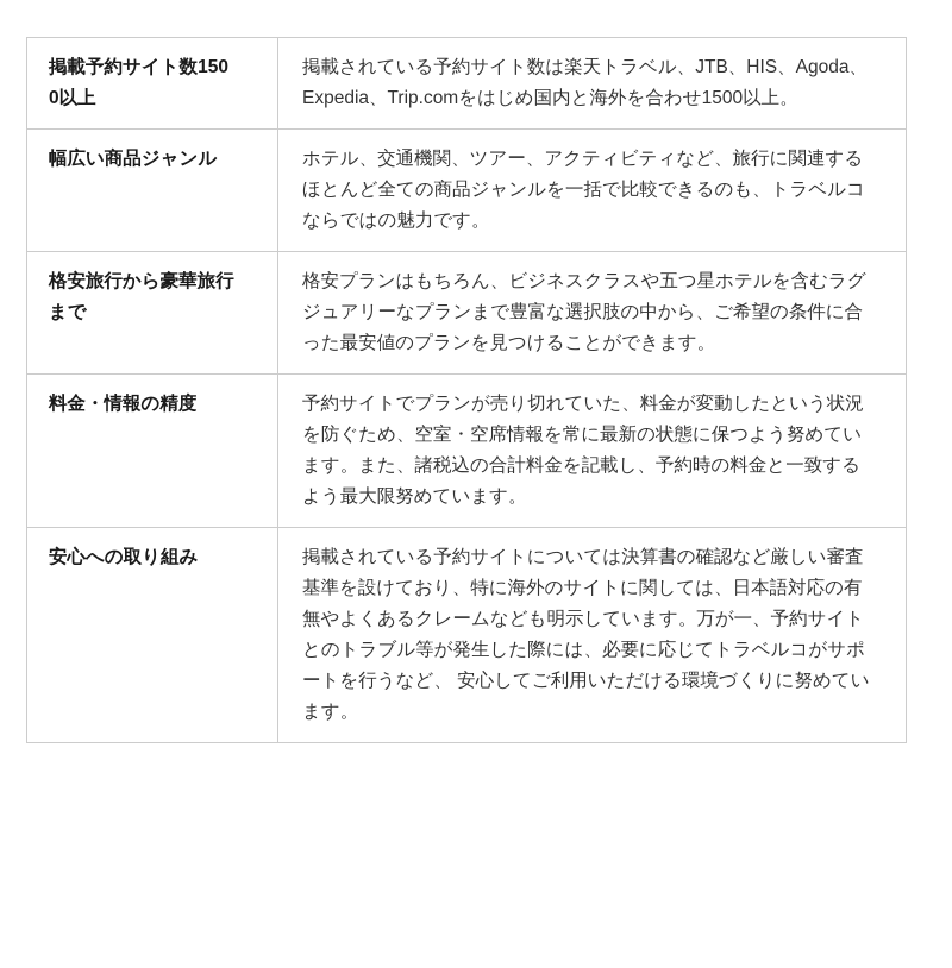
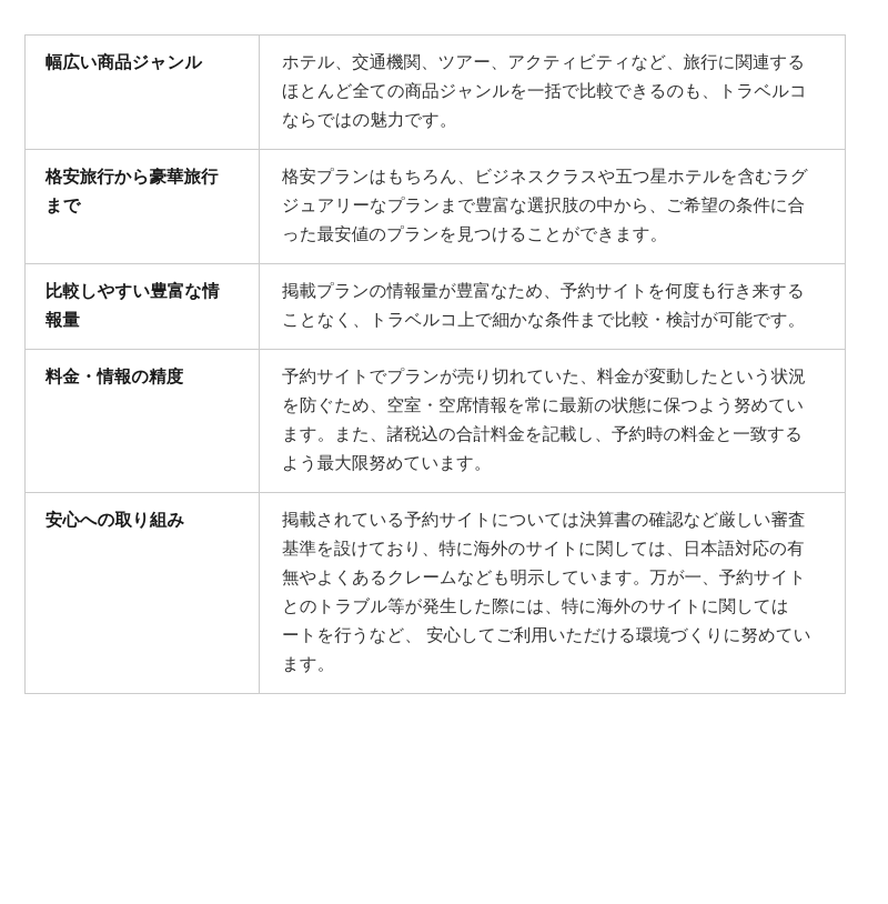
- 掲載予約サイト数150 0以上	掲載されている予約サイト数は楽天トラベル、JTB、HIS、Agoda、 Expedia、Trip.comをはじめ国内と海外を合わせ1500以上。
  幅広い商品ジャンル	ホテル、交通機関、ツアー、アクティビティなど、旅行に関連する ほとんど全ての商品ジャンルを一括で比較できるのも、トラベルコ ならではの魅力です。
  格安旅行から豪華旅行 まで	格安プランはもちろん、ビジネスクラスや五つ星ホテルを含むラグ ジュアリーなプランまで豊富な選択肢の中から、ご希望の条件に合 った最安値のプランを見つけることができます。
+ 比較しやすい豊富な情 報量	掲載プランの情報量が豊富なため、予約サイトを何度も行き来する ことなく、トラベルコ上で細かな条件まで比較・検討が可能です。
  料金・情報の精度	予約サイトでプランが売り切れていた、料金が変動したという状況 を防ぐため、空室・空席情報を常に最新の状態に保つよう努めてい ます。また、諸税込の合計料金を記載し、予約時の料金と一致する よう最大限努めています。
- 安心への取り組み	掲載されている予約サイトについては決算書の確認など厳しい審査 基準を設けており、特に海外のサイトに関しては、日本語対応の有 無やよくあるクレームなども明示しています。万が一、予約サイト とのトラブル等が発生した際には、必要に応じてトラベルコがサポ ートを行うなど、 安心してご利用いただける環境づくりに努めてい ます。
+ 安心への取り組み	掲載されている予約サイトについては決算書の確認など厳しい審査 基準を設けており、特に海外のサイトに関しては、日本語対応の有 無やよくあるクレームなども明示しています。万が一、予約サイト とのトラブル等が発生した際には、特に海外のサイトに関しては ートを行うなど、 安心してご利用いただける環境づくりに努めてい ます。
